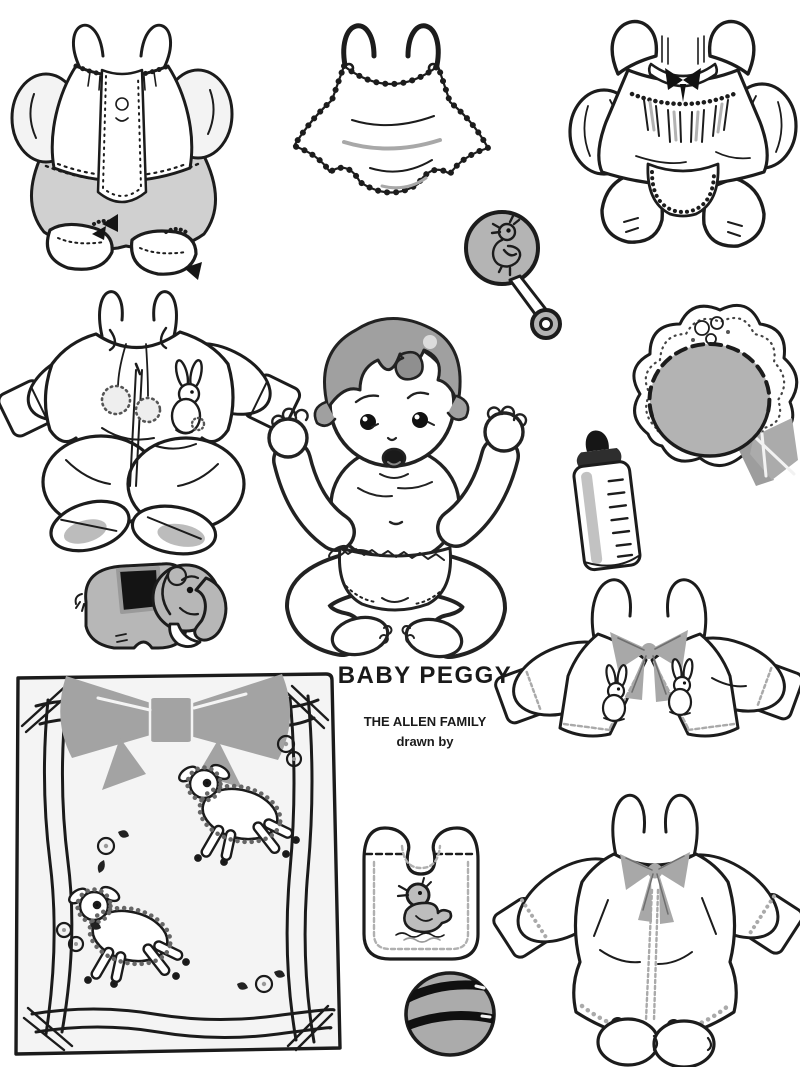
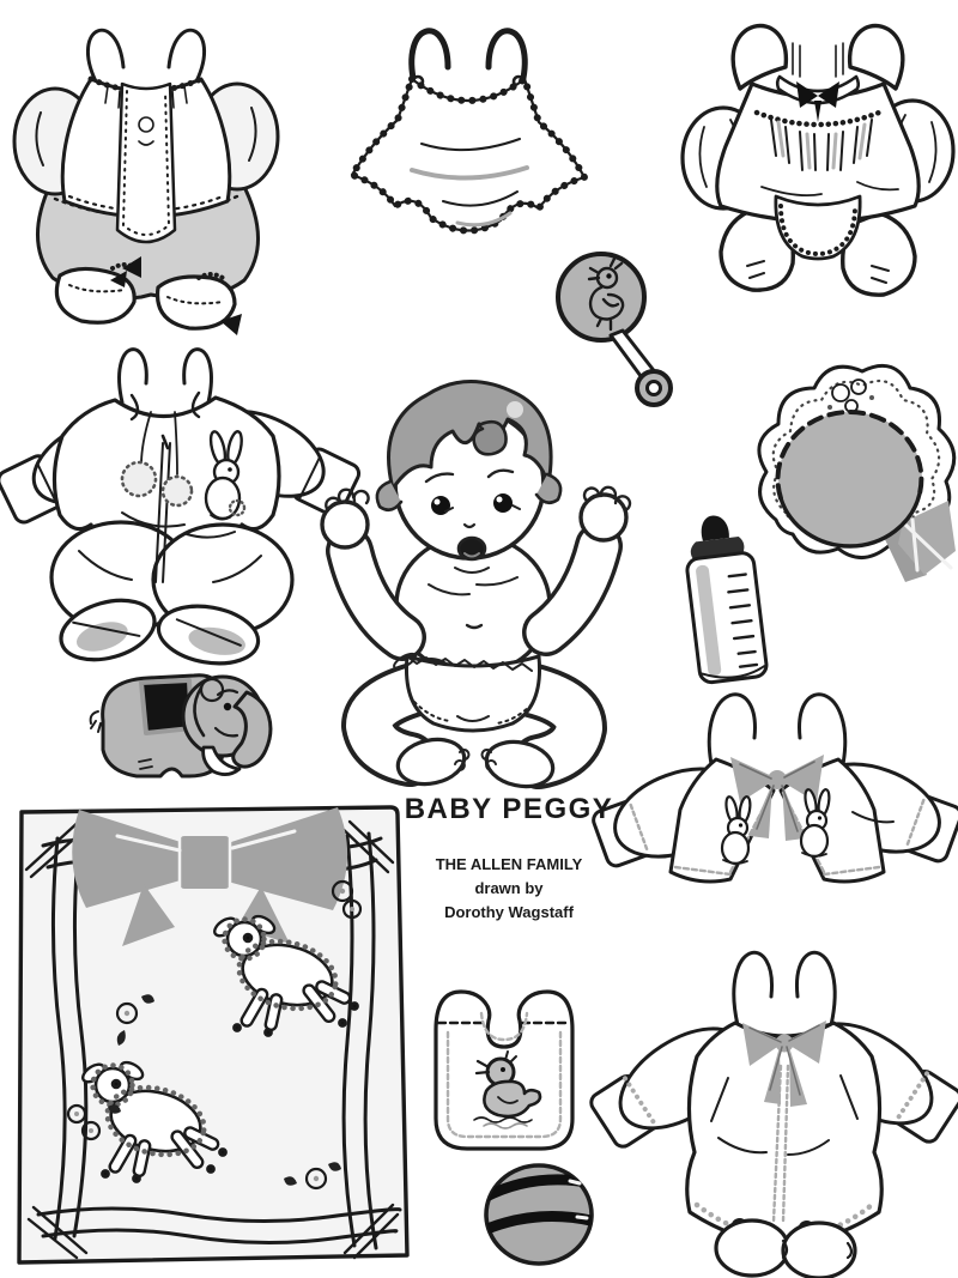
  BABY PEGGY
  THE ALLEN FAMILY
  drawn by
+ Dorothy Wagstaff
